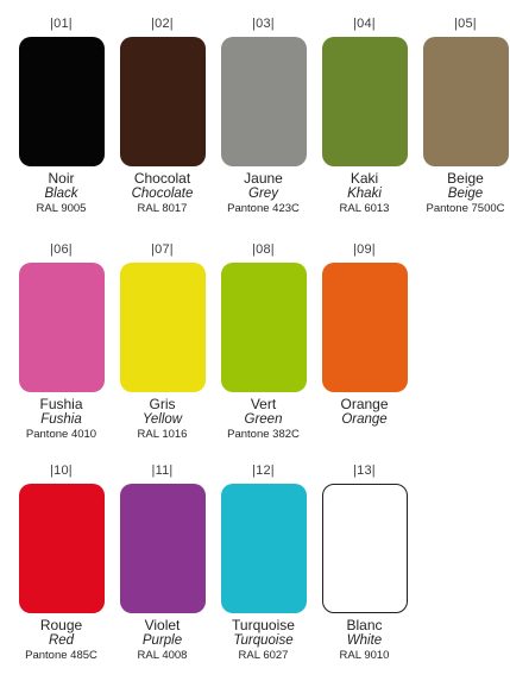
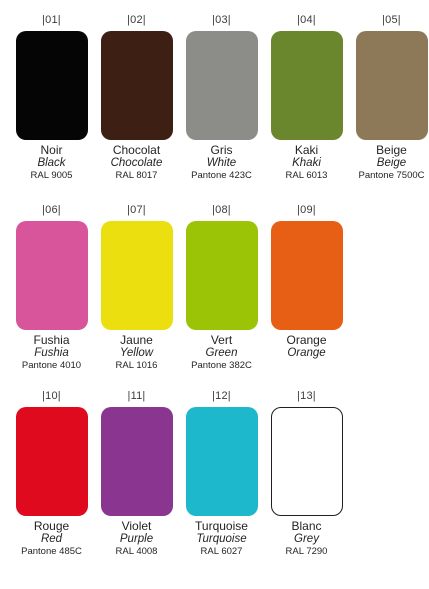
  |01|
  Noir
  Black
  RAL 9005
  |02|
  Chocolat
  Chocolate
  RAL 8017
  |03|
- Jaune
+ Gris
- Grey
+ White
  Pantone 423C
  |04|
  Kaki
  Khaki
  RAL 6013
  |05|
  Beige
  Beige
  Pantone 7500C
  |06|
  Fushia
  Fushia
  Pantone 4010
  |07|
- Gris
+ Jaune
  Yellow
  RAL 1016
  |08|
  Vert
  Green
  Pantone 382C
  |09|
  Orange
  Orange
  |10|
  Rouge
  Red
  Pantone 485C
  |11|
  Violet
  Purple
  RAL 4008
  |12|
  Turquoise
  Turquoise
  RAL 6027
  |13|
  Blanc
- White
+ Grey
- RAL 9010
+ RAL 7290
